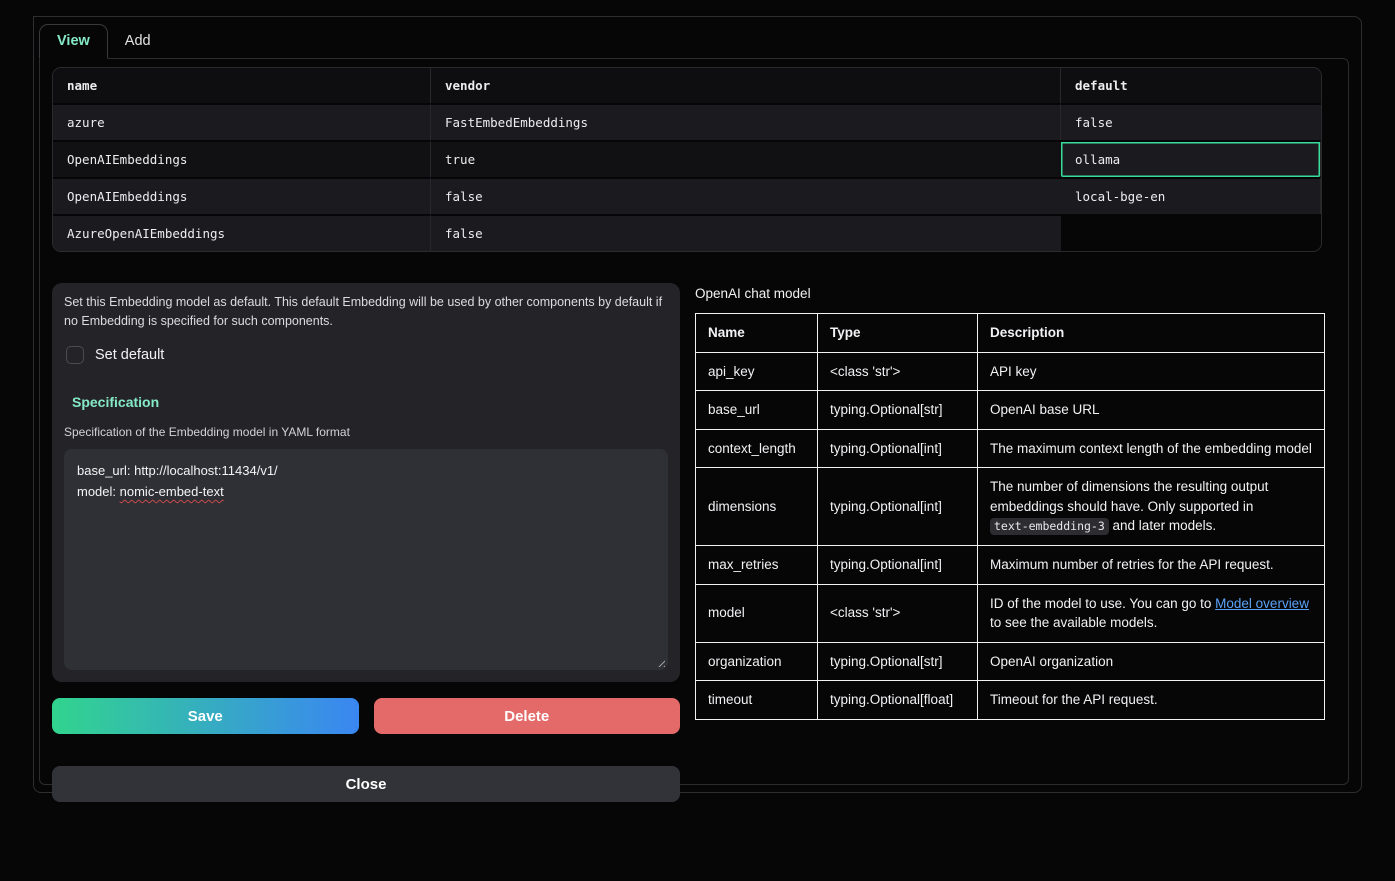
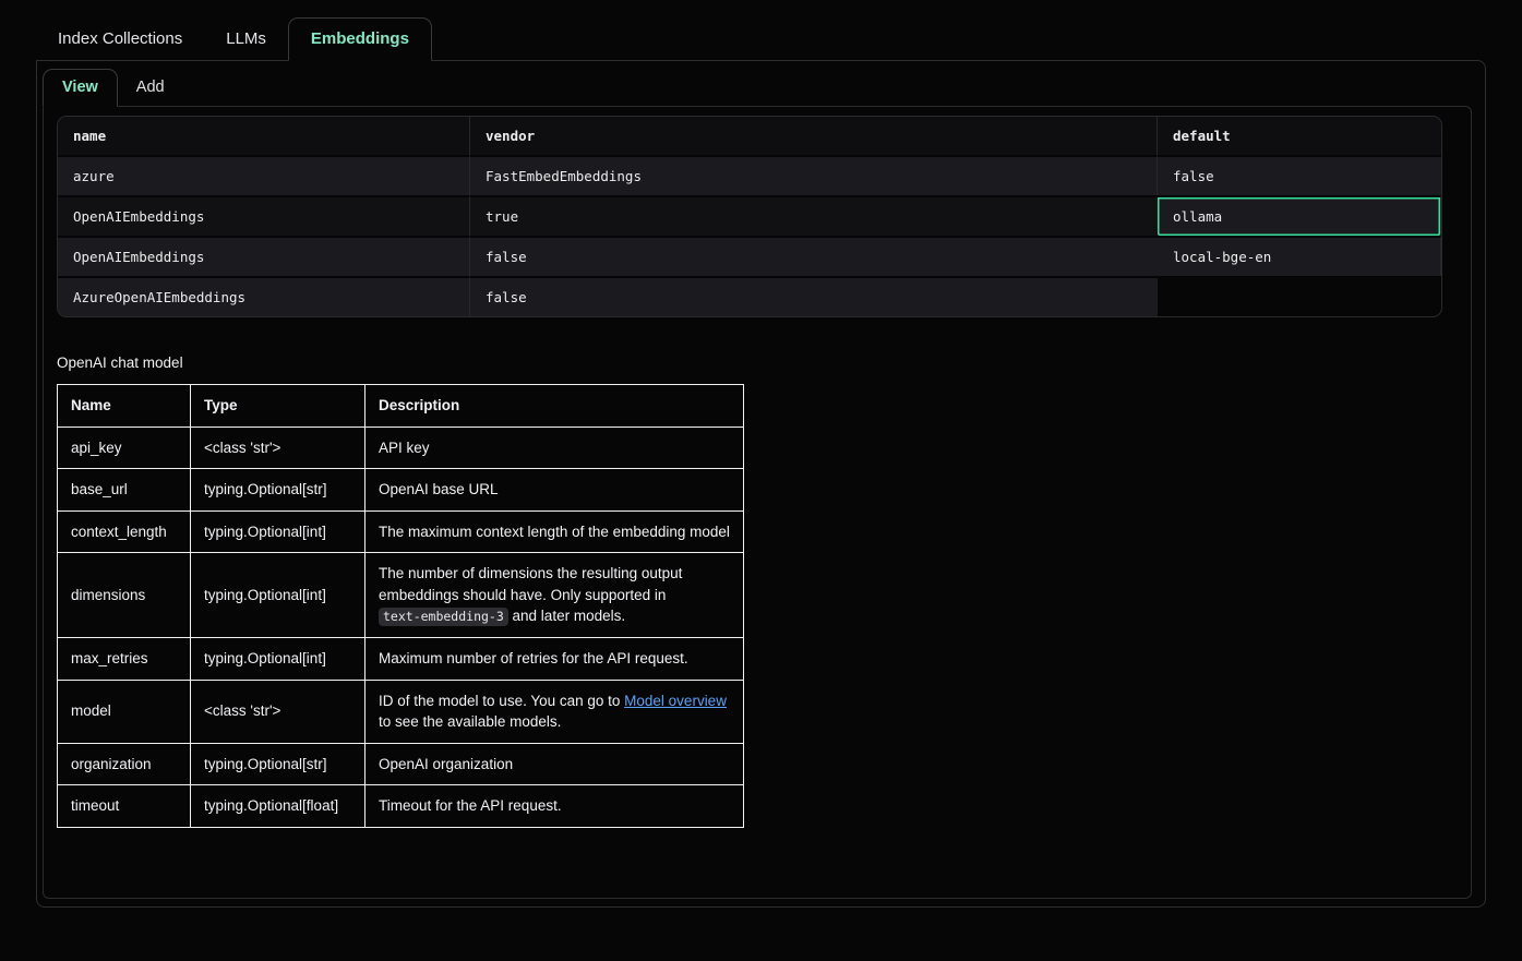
+ Index Collections
+ LLMs
+ Embeddings
  View
  Add
  name
  vendor
  default
  azure
  FastEmbedEmbeddings
  false
  OpenAIEmbeddings
  true
  ollama
  OpenAIEmbeddings
  false
  local-bge-en
  AzureOpenAIEmbeddings
  false
- Set this Embedding model as default. This default Embedding will be used by other components by default if no Embedding is specified for such components.
- Set default
- Specification
- Specification of the Embedding model in YAML format
- base_url: http://localhost:11434/v1/
- model: nomic-embed-text
- Save
- Delete
- Close
  OpenAI chat model
  Name	Type	Description
  api_key	<class 'str'>	API key
  base_url	typing.Optional[str]	OpenAI base URL
  context_length	typing.Optional[int]	The maximum context length of the embedding model
  dimensions	typing.Optional[int]	The number of dimensions the resulting output embeddings should have. Only supported in text-embedding-3 and later models.
  max_retries	typing.Optional[int]	Maximum number of retries for the API request.
  model	<class 'str'>	ID of the model to use. You can go to Model overview to see the available models.
  organization	typing.Optional[str]	OpenAI organization
  timeout	typing.Optional[float]	Timeout for the API request.
